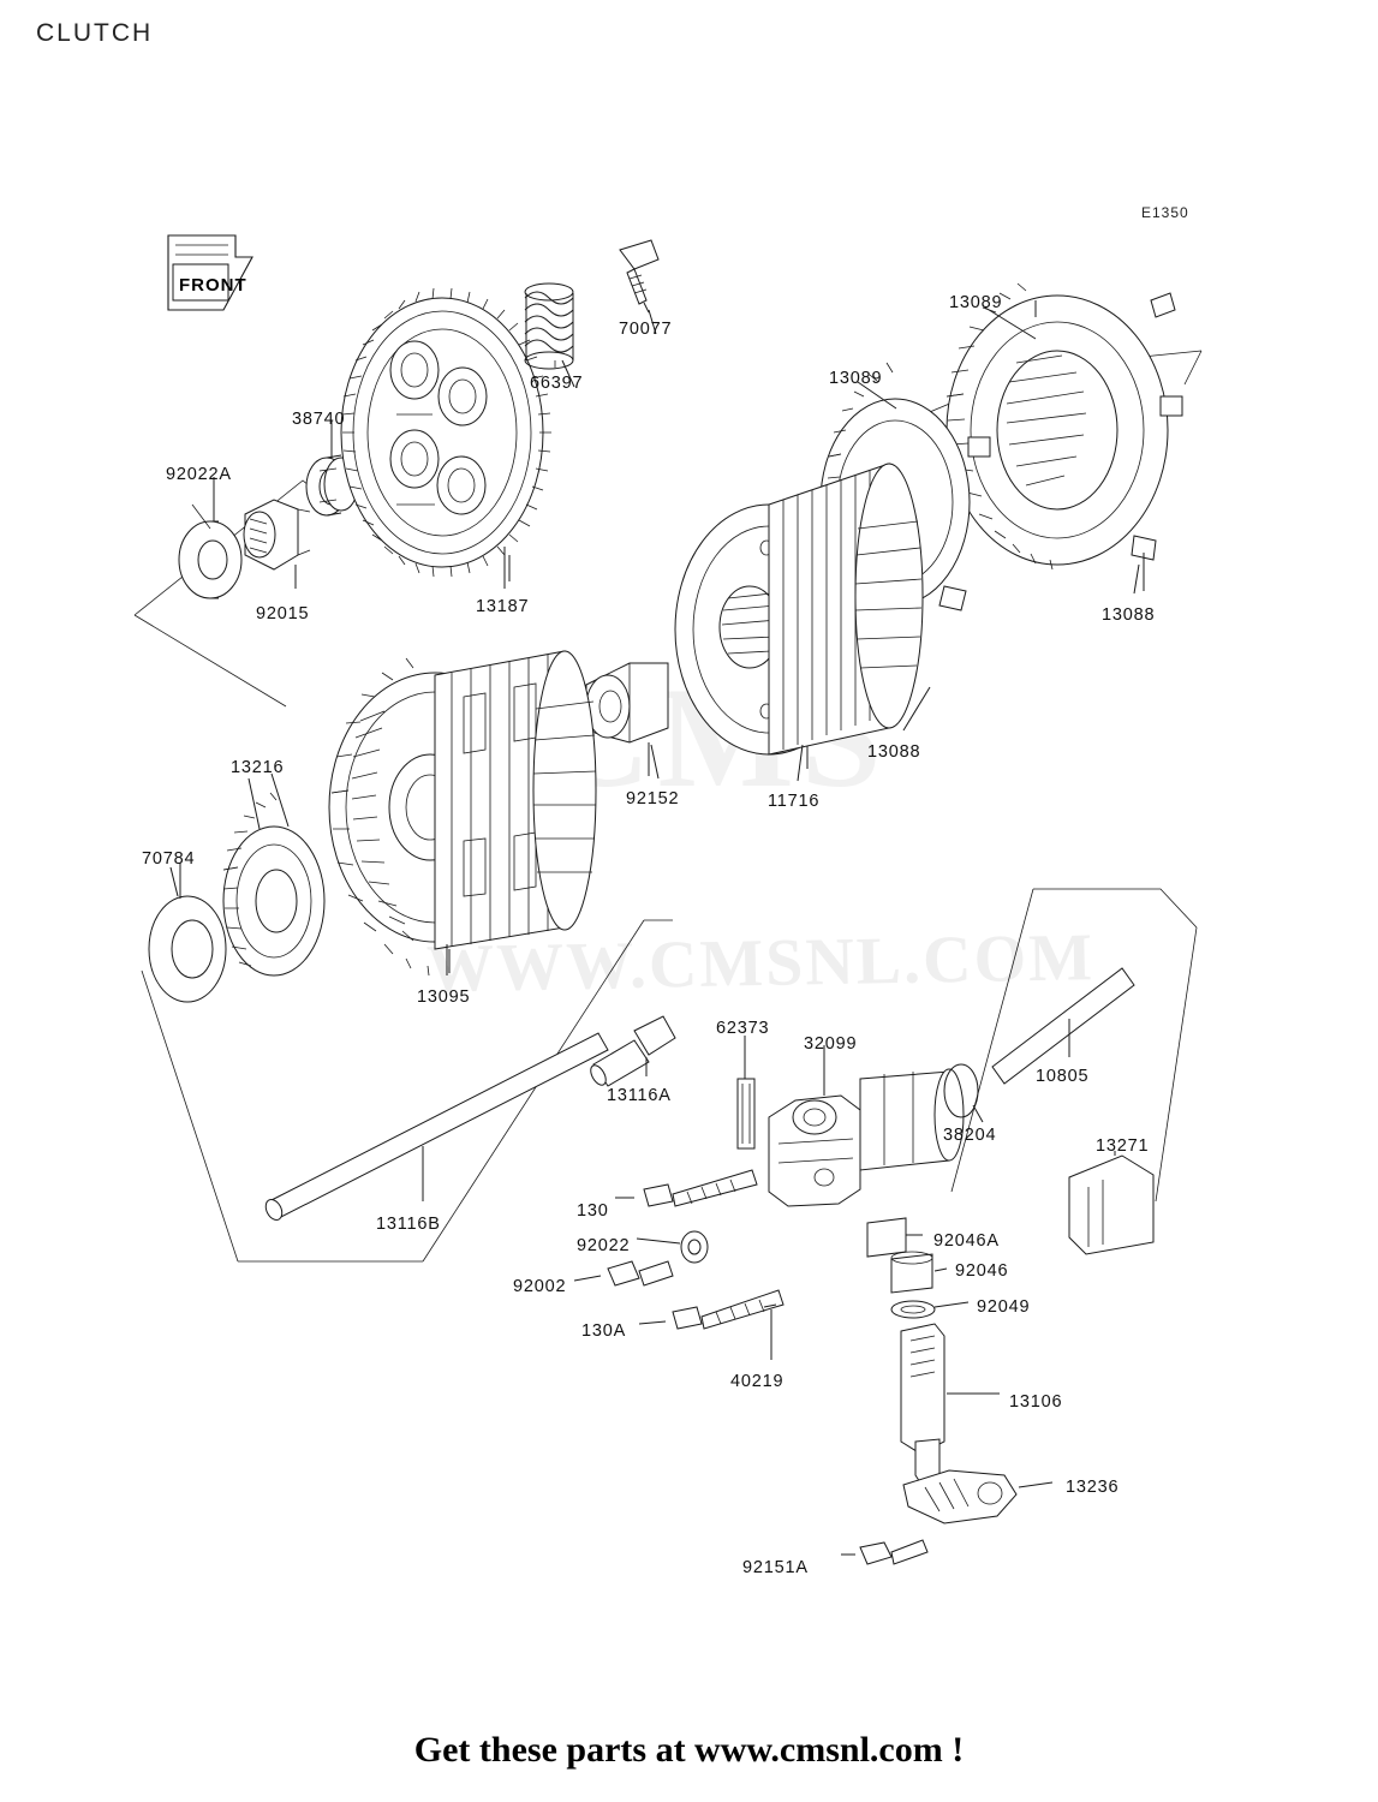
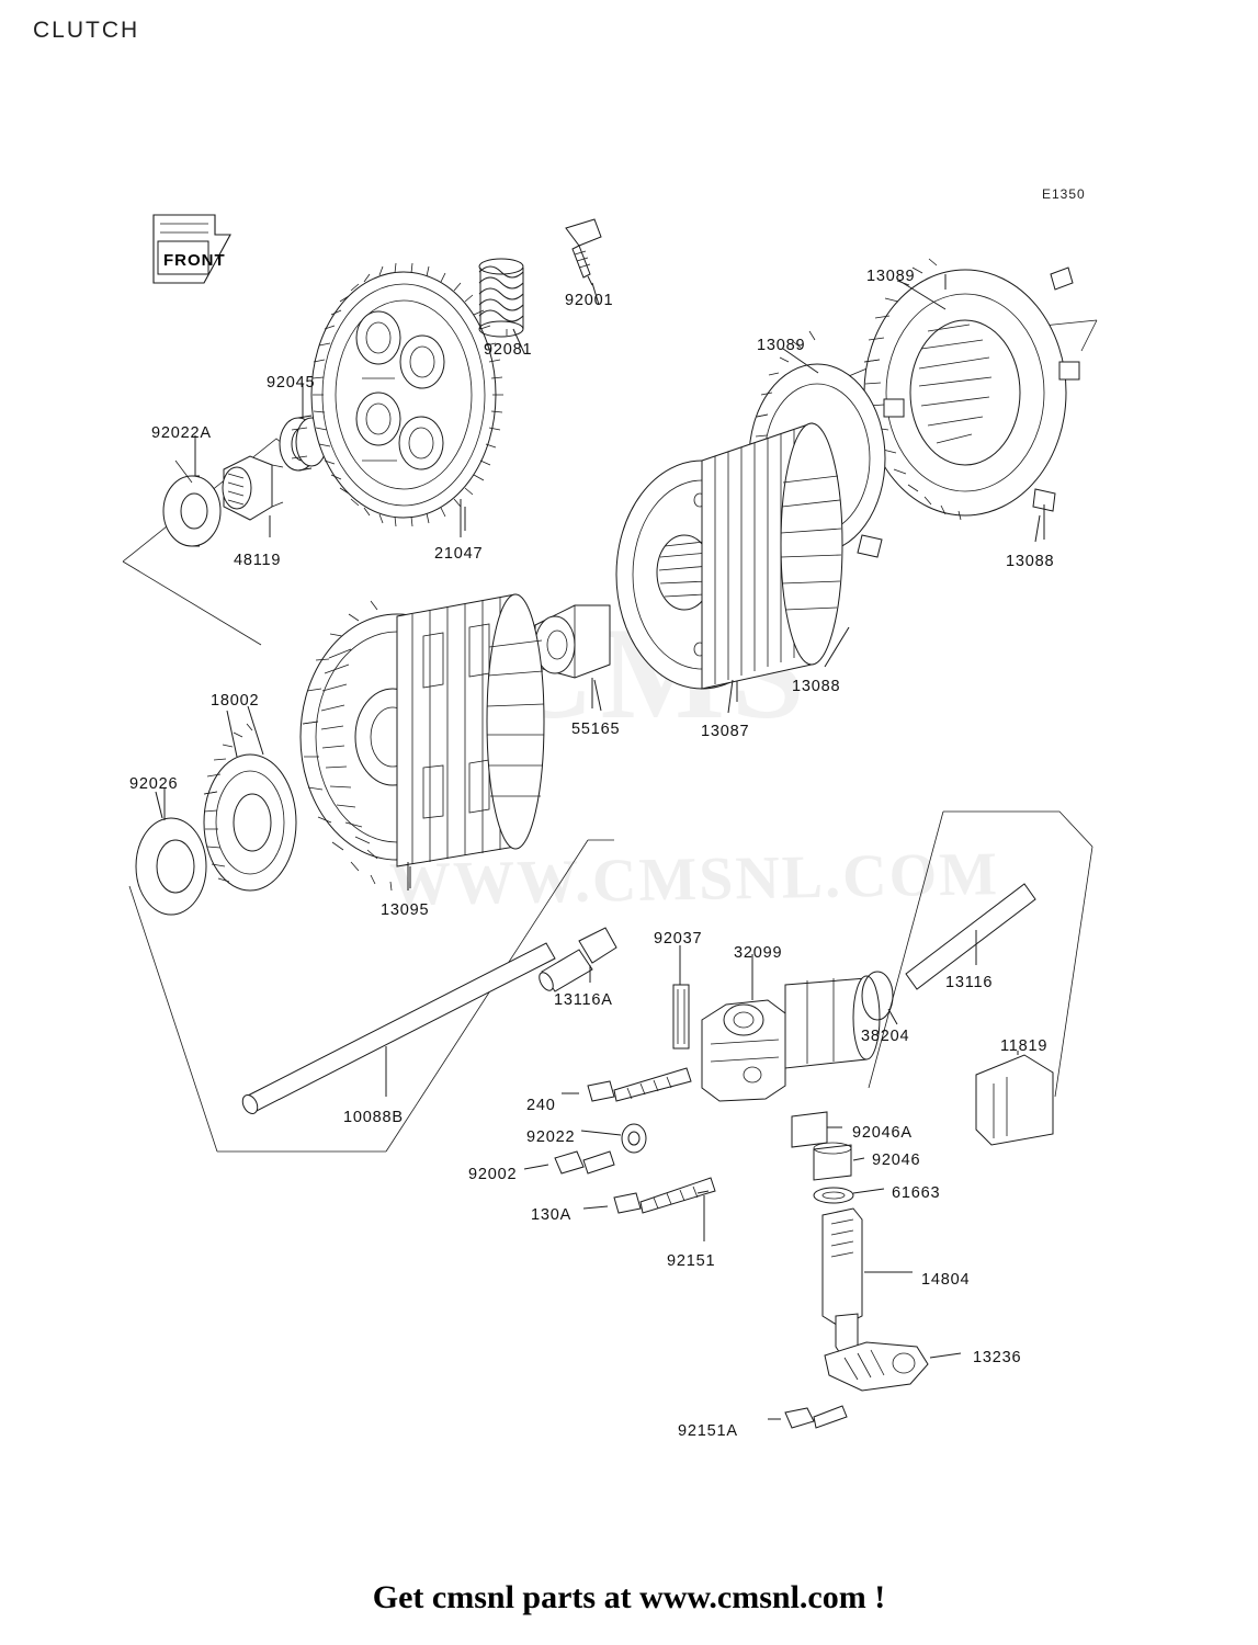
  CLUTCH
  E1350
  WWW.CMSNL.COM
  FRONT
- 70077
+ 92001
- 66397
+ 92081
  13089
  13089
- 38740
+ 92045
  92022A
- 92015
+ 48119
- 13187
+ 21047
  13088
  13088
- 92152
+ 55165
- 11716
+ 13087
- 13216
+ 18002
- 70784
+ 92026
  13095
- 62373
+ 92037
  32099
- 10805
+ 13116
  38204
  13116A
- 13116B
+ 10088B
- 13271
+ 11819
- 130
+ 240
  92022
  92046A
  92046
  92002
- 92049
+ 61663
  130A
- 40219
+ 92151
- 13106
+ 14804
  13236
  92151A
- Get these parts at www.cmsnl.com !
+ Get cmsnl parts at www.cmsnl.com !
